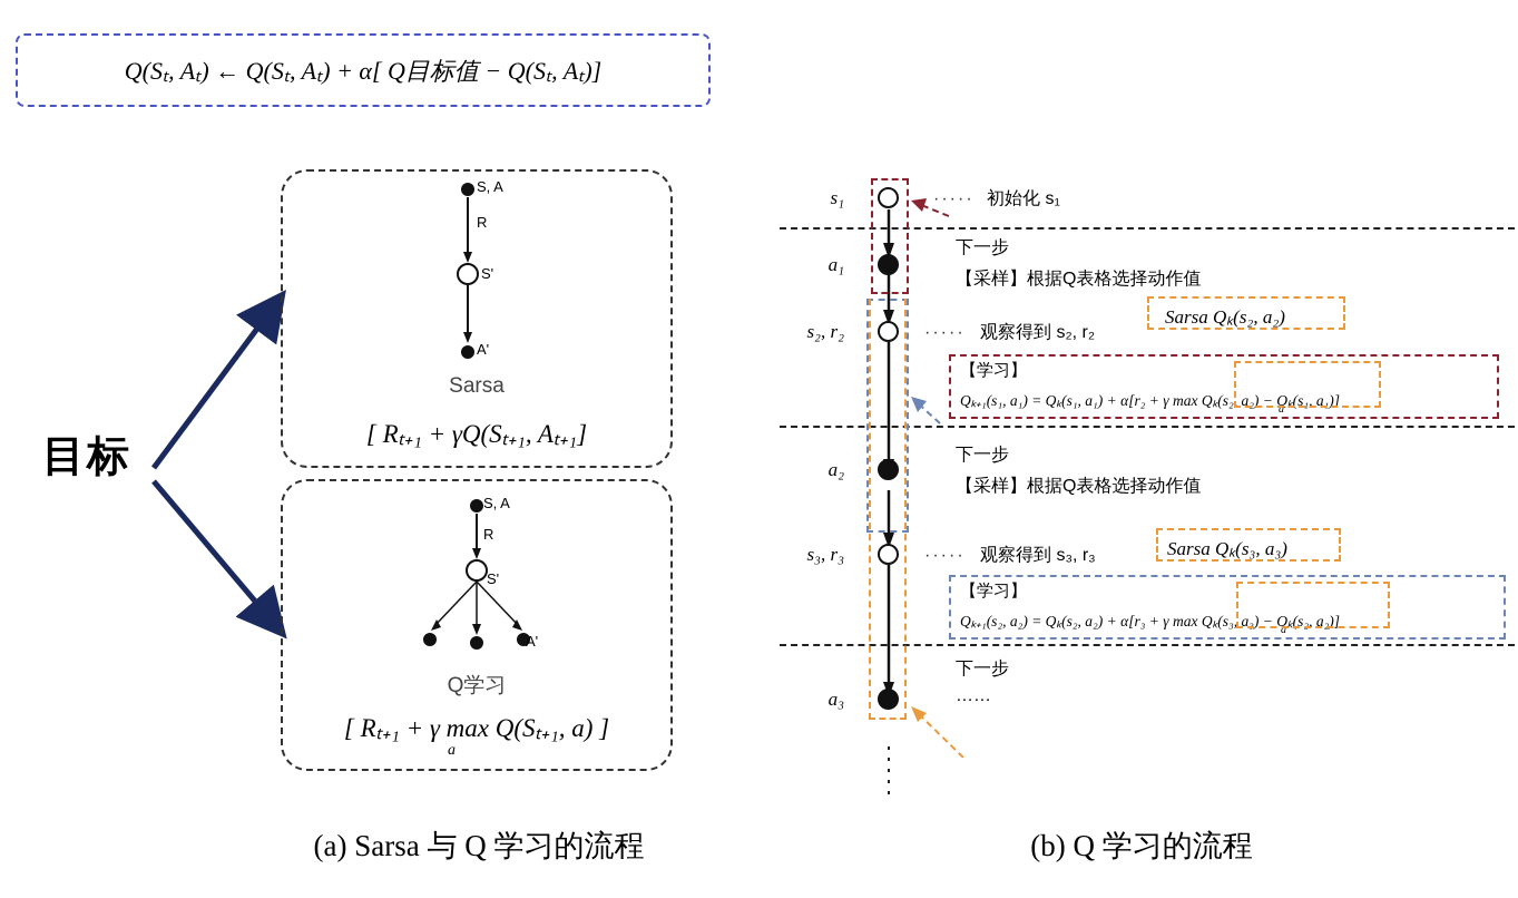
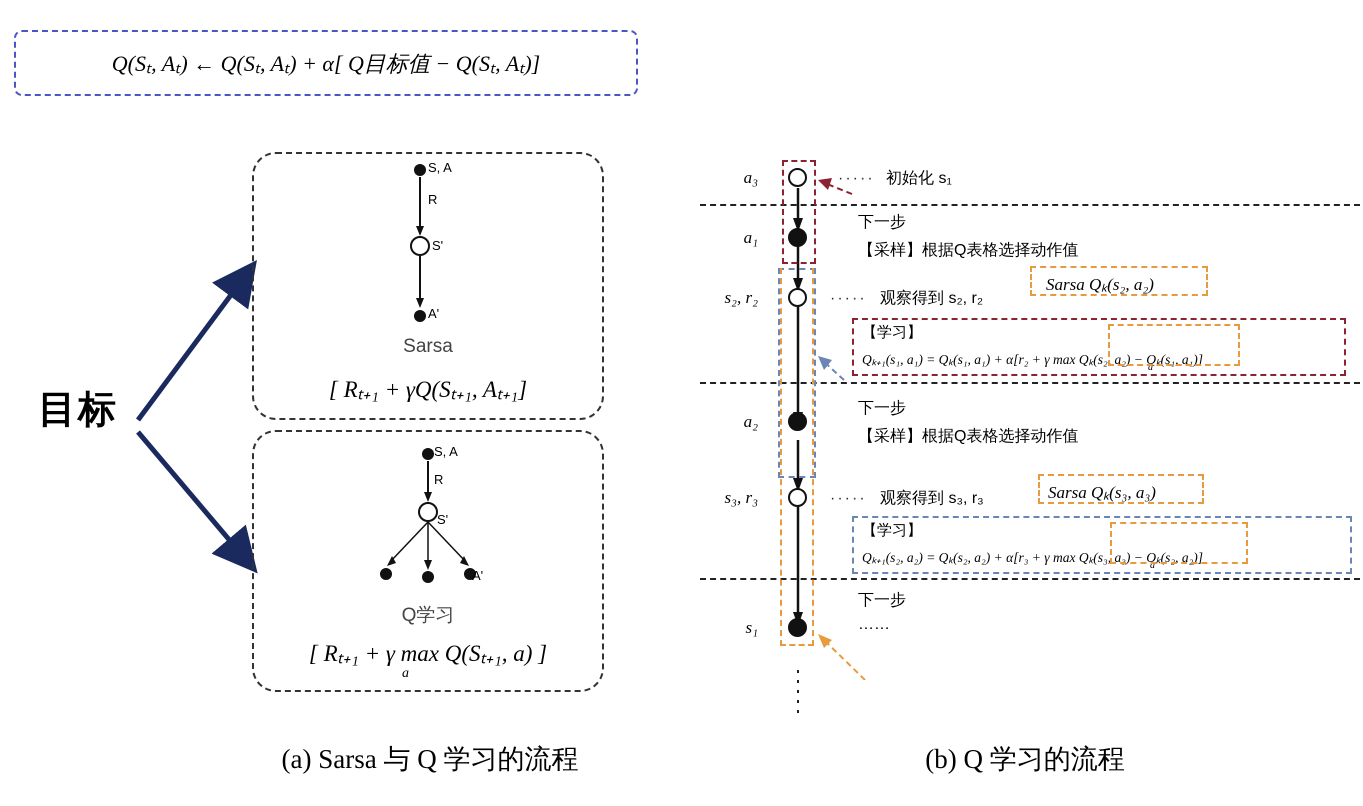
  Q(Sₜ, Aₜ) ← Q(Sₜ, Aₜ) + α[ Q目标值 − Q(Sₜ, Aₜ)]
  目标
  S, A
  R
  S'
  A'
  Sarsa
  [ Rₜ₊₁ + γQ(Sₜ₊₁, Aₜ₊₁]
  S, A
  R
  S'
  A'
  Q学习
  [ Rₜ₊₁ + γ max Q(Sₜ₊₁, a) ]
  a
- s₁
+ a₃
  a₁
  s₂, r₂
  a₂
  s₃, r₃
- a₃
+ s₁
  ·····
  初始化 s₁
  下一步
  【采样】根据Q表格选择动作值
  Sarsa Qₖ(s₂, a₂)
  ·····
  观察得到 s₂, r₂
  【学习】
  Qₖ₊₁(s₁, a₁) = Qₖ(s₁, a₁) + α[r₂ + γ max Qₖ(s₂, a₂) − Qₖ(s₁, a₁)]
  a
  下一步
  【采样】根据Q表格选择动作值
  Sarsa Qₖ(s₃, a₃)
  ·····
  观察得到 s₃, r₃
  【学习】
  Qₖ₊₁(s₂, a₂) = Qₖ(s₂, a₂) + α[r₃ + γ max Qₖ(s₃, a₃) − Qₖ(s₂, a₂)]
  a
  下一步
  ……
  (a) Sarsa 与 Q 学习的流程
  (b) Q 学习的流程
